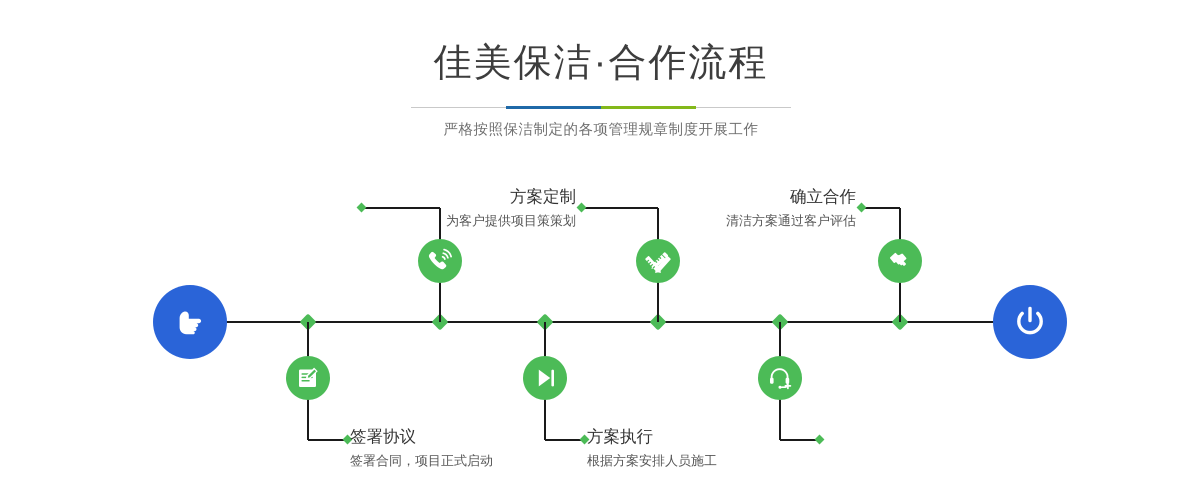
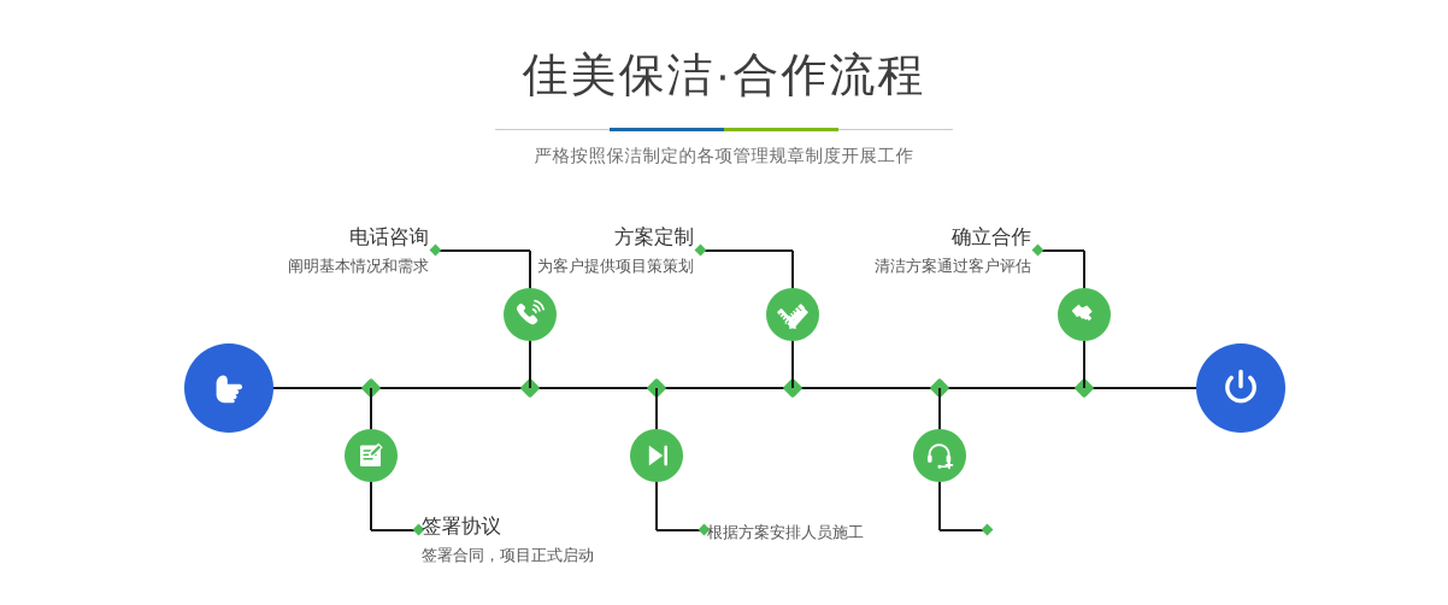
  佳美保洁·合作流程
  严格按照保洁制定的各项管理规章制度开展工作
+ 电话咨询
+ 阐明基本情况和需求
  签署协议
  签署合同，项目正式启动
  方案定制
  为客户提供项目策策划
- 方案执行
  根据方案安排人员施工
  确立合作
  清洁方案通过客户评估
